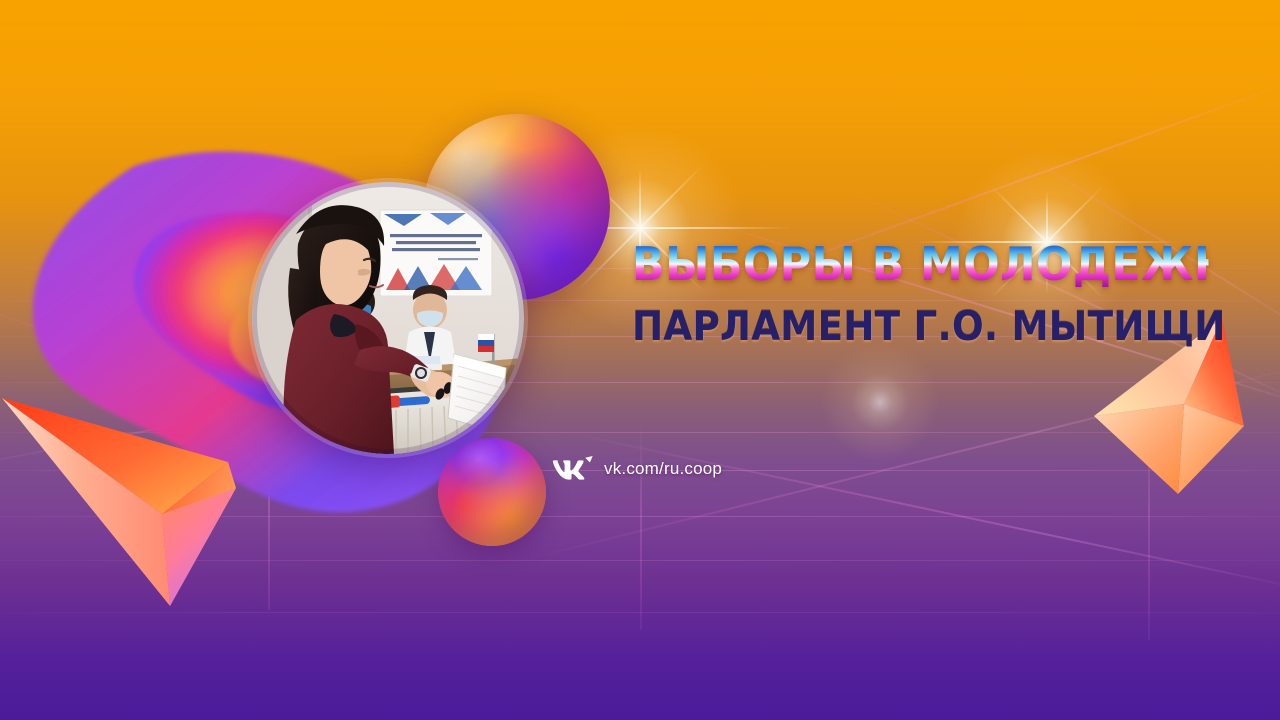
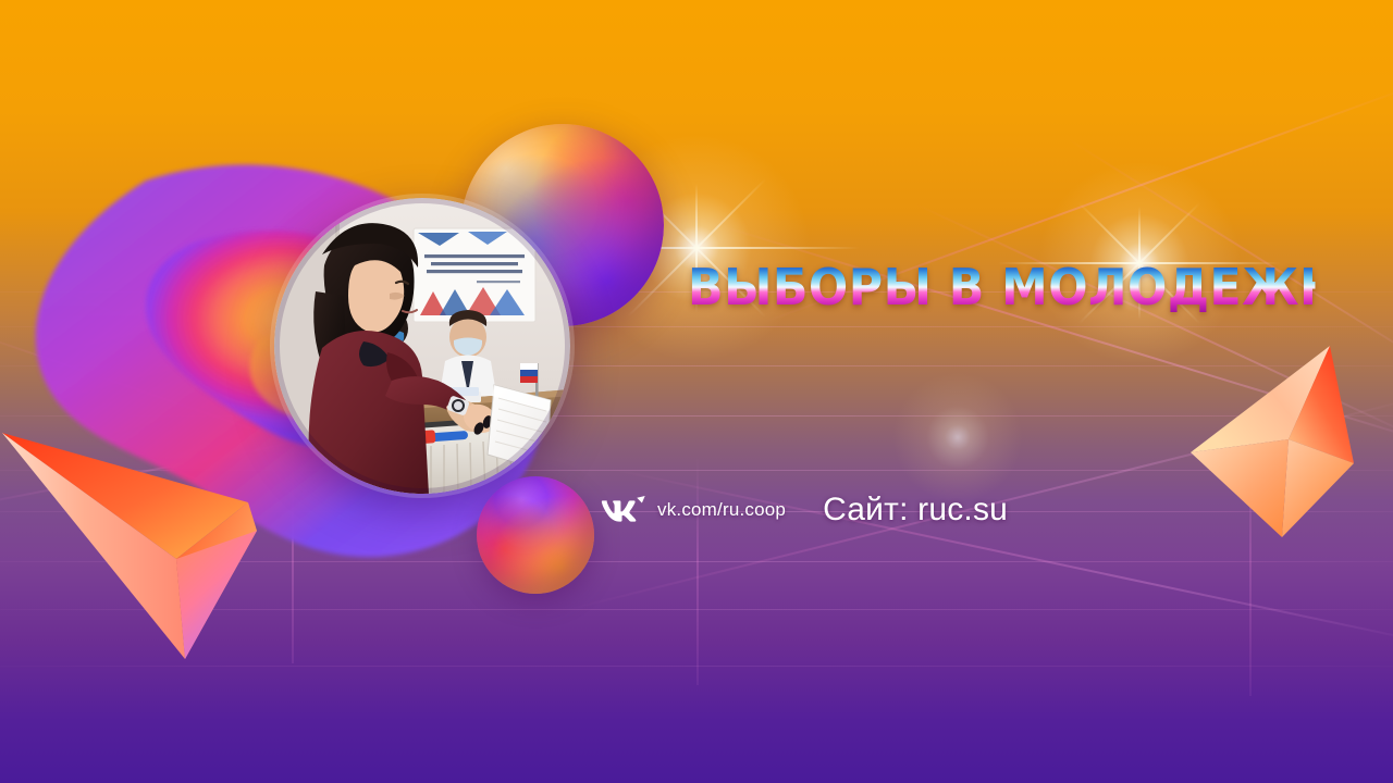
  ВЫБОРЫ В МОЛОДЕЖНЫ
- ПАРЛАМЕНТ Г.О. МЫТИЩИ
  vk.com/ru.coop
+ Сайт: ruc.su
